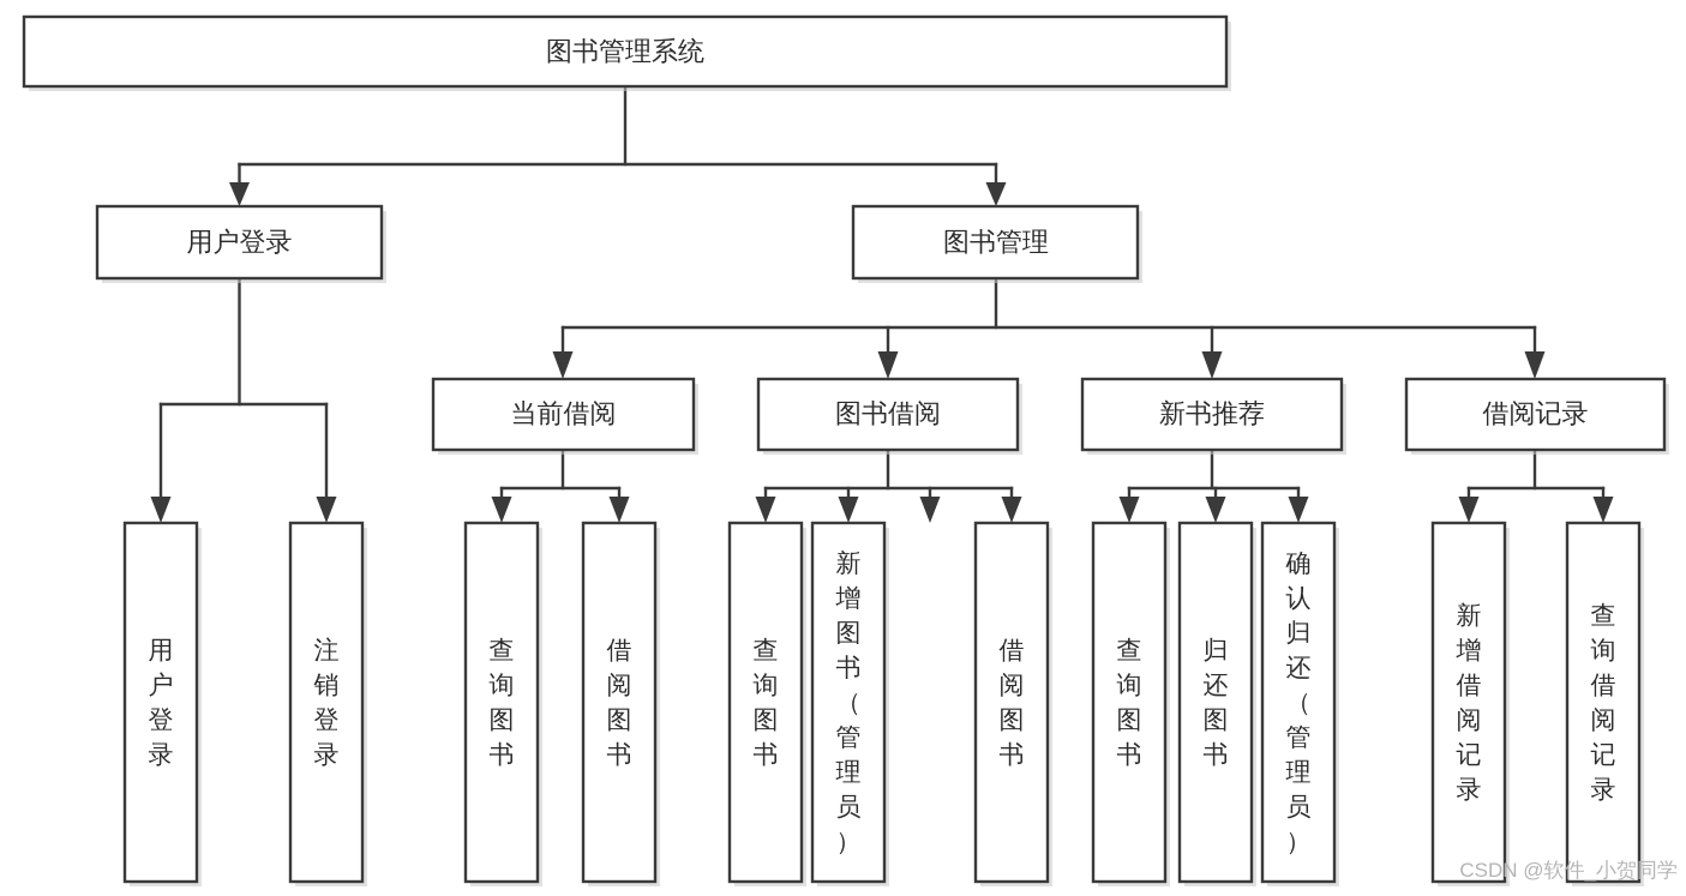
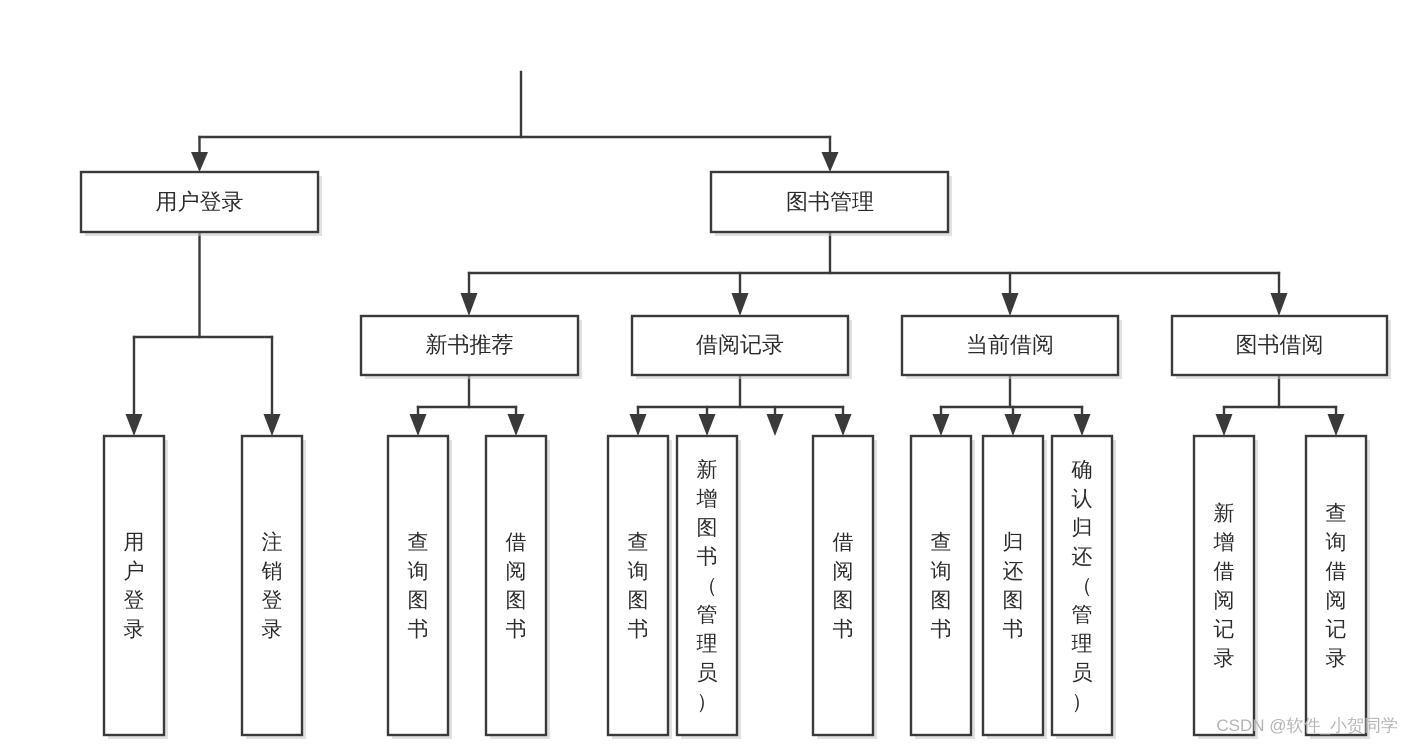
- 图书管理系统
  用户登录
  图书管理
- 当前借阅
+ 新书推荐
- 图书借阅
+ 借阅记录
- 新书推荐
+ 当前借阅
- 借阅记录
+ 图书借阅
  用户登录
  注销登录
  查询图书
  借阅图书
  查询图书
  新增图书（管理员）
  借阅图书
  查询图书
  归还图书
  确认归还（管理员）
  新增借阅记录
  查询借阅记录
  CSDN @软件_小贺同学
